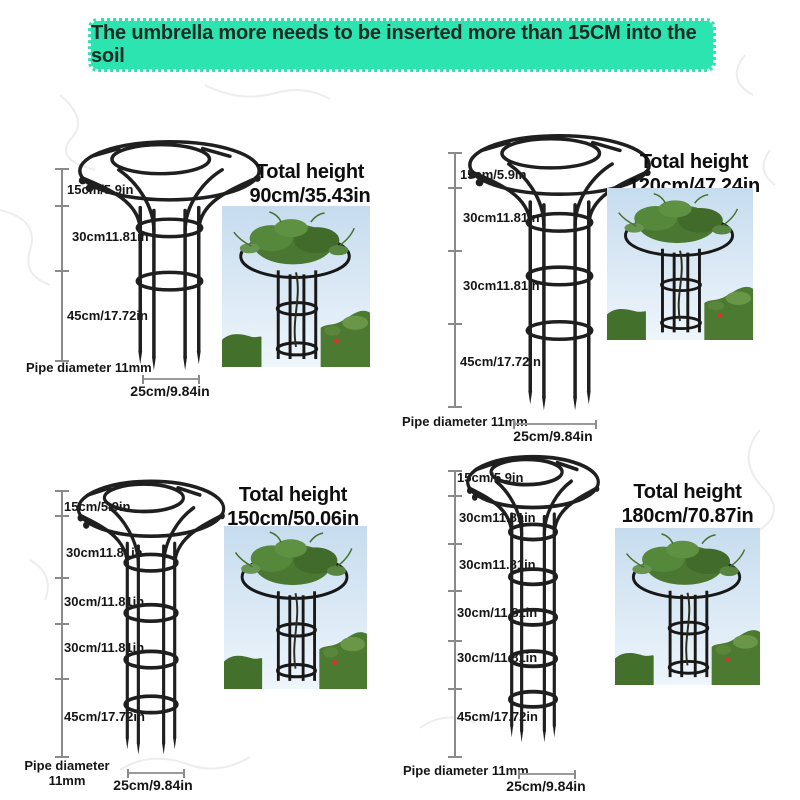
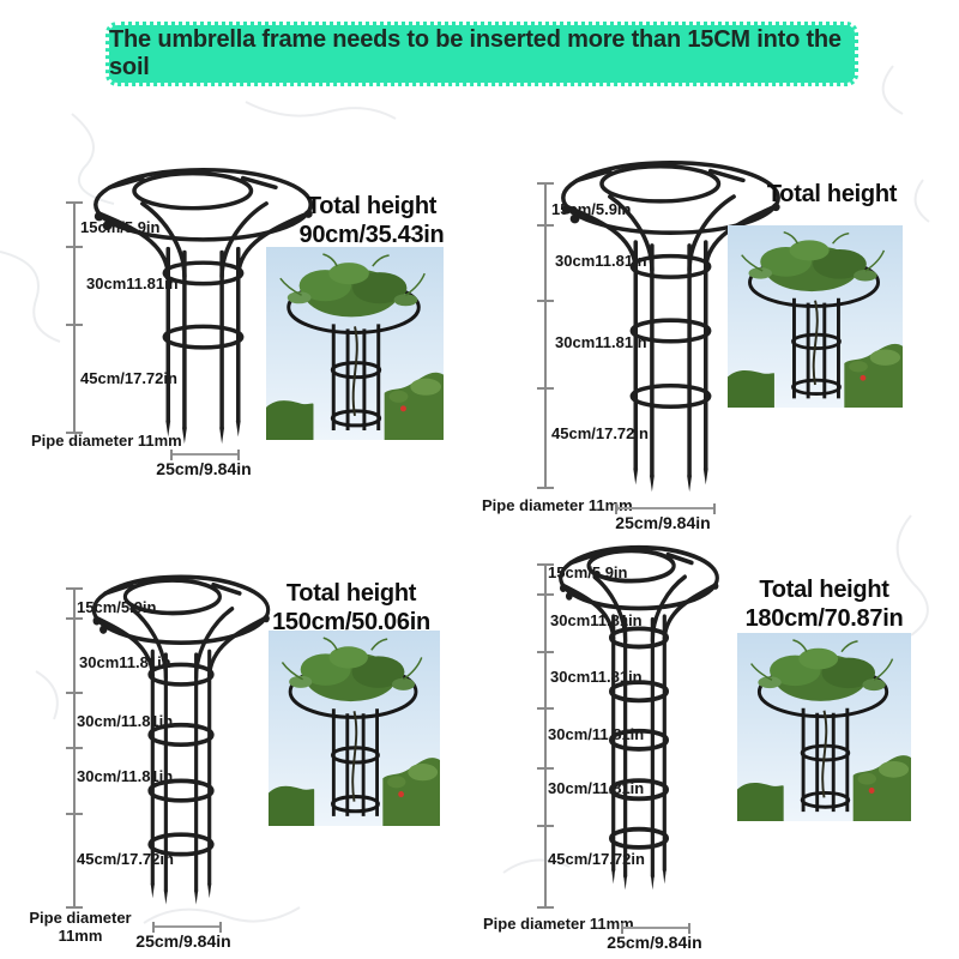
- The umbrella more needs to be inserted more than 15CM into the soil
+ The umbrella frame needs to be inserted more than 15CM into the soil
  15cm.9in
  30cm11.81n
  45cm/17.72in
  Total height
  90cm/35.43in
  Pipe diameter 11mm
  25cm/9.84in
  1m/5.9i
  30cm11.81
  30cm11.81n
  45cm/17.72n
  Total height
- 120cm/47.24in
  Pipe diameter 11m
  25cm/9.84in
  15cm/5in
  30cm11.8i
  30cm/11.81in
  30cm/11.81in
  45cm/17.72in
  Total height
  150cm/50.06in
  Pipe diameter 11mm
  25cm/9.84in
  1cm.9in
  30cm11in
  30cm11.in
  30cm/11.in
  30cm/118in
  45cm/177in
  Total height
  180cm/70.87in
  Pipe diameter 11m
  25cm/9.84in
